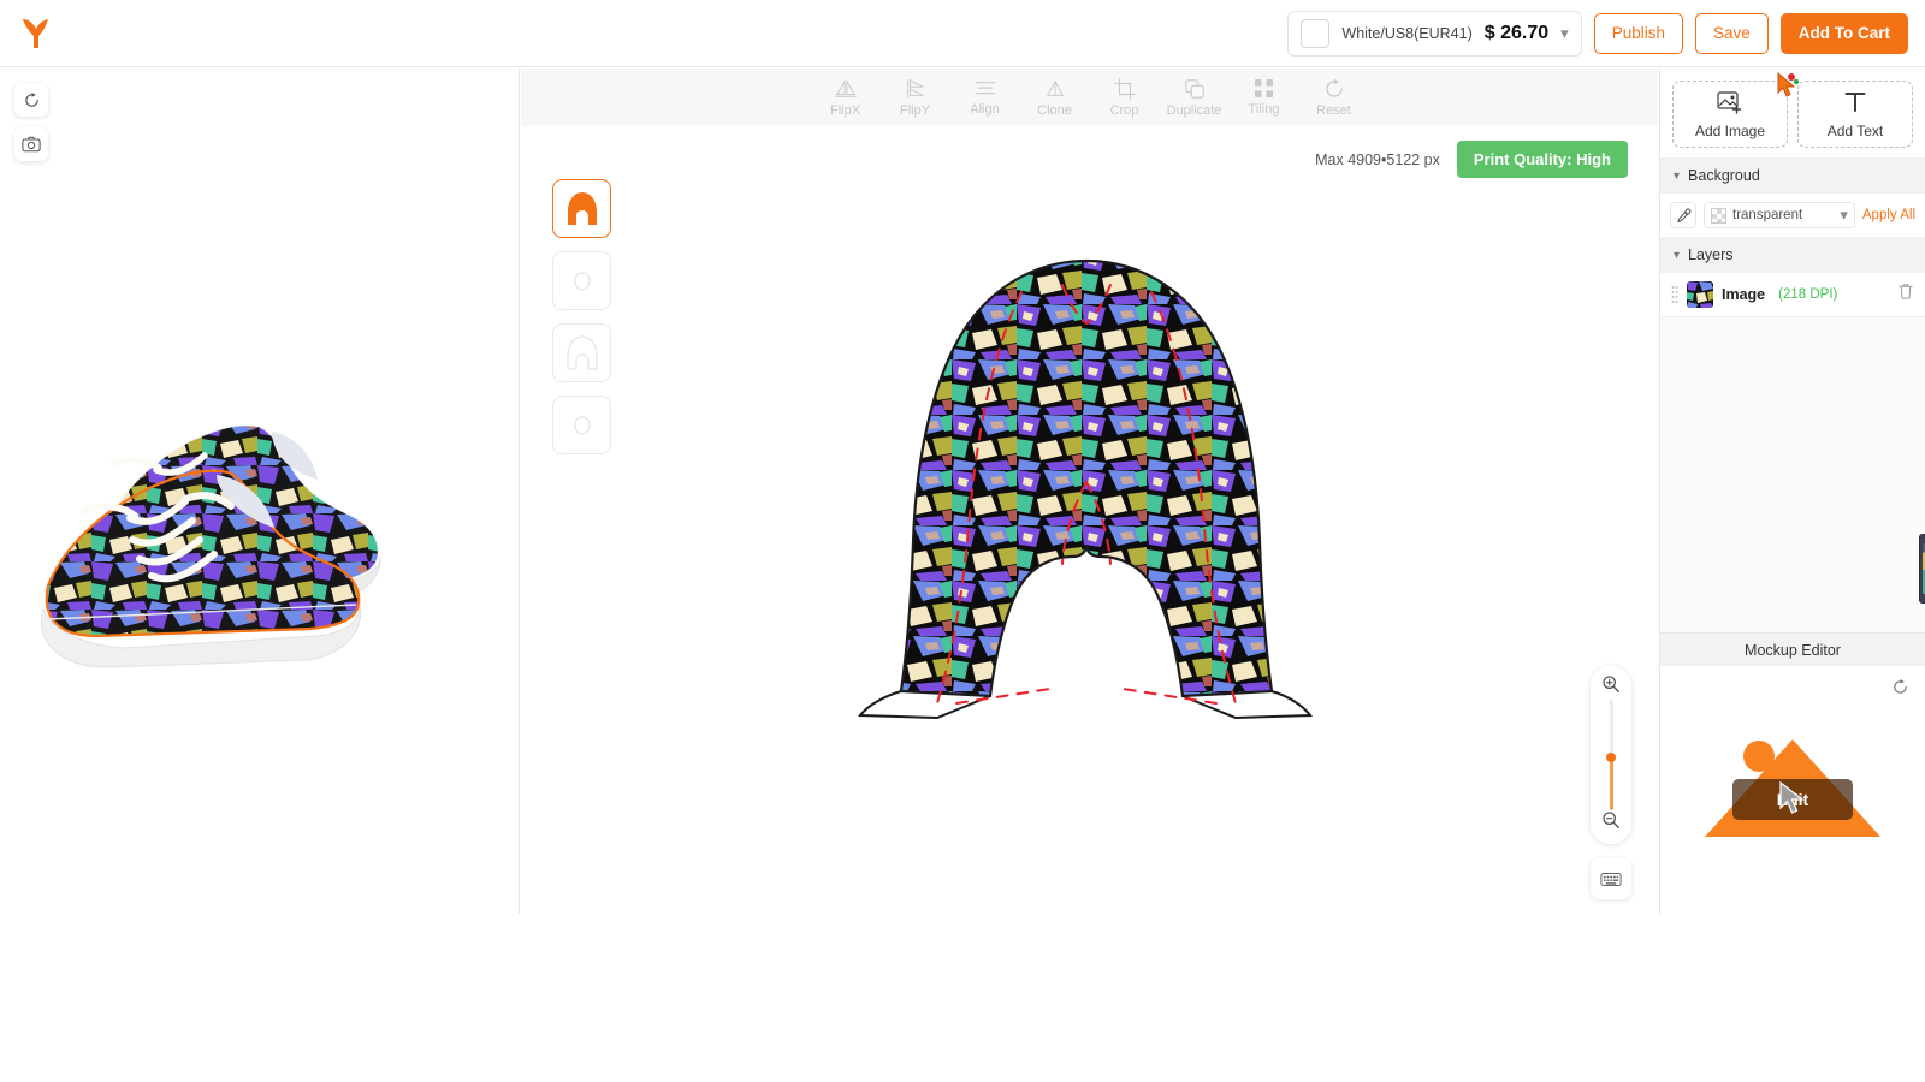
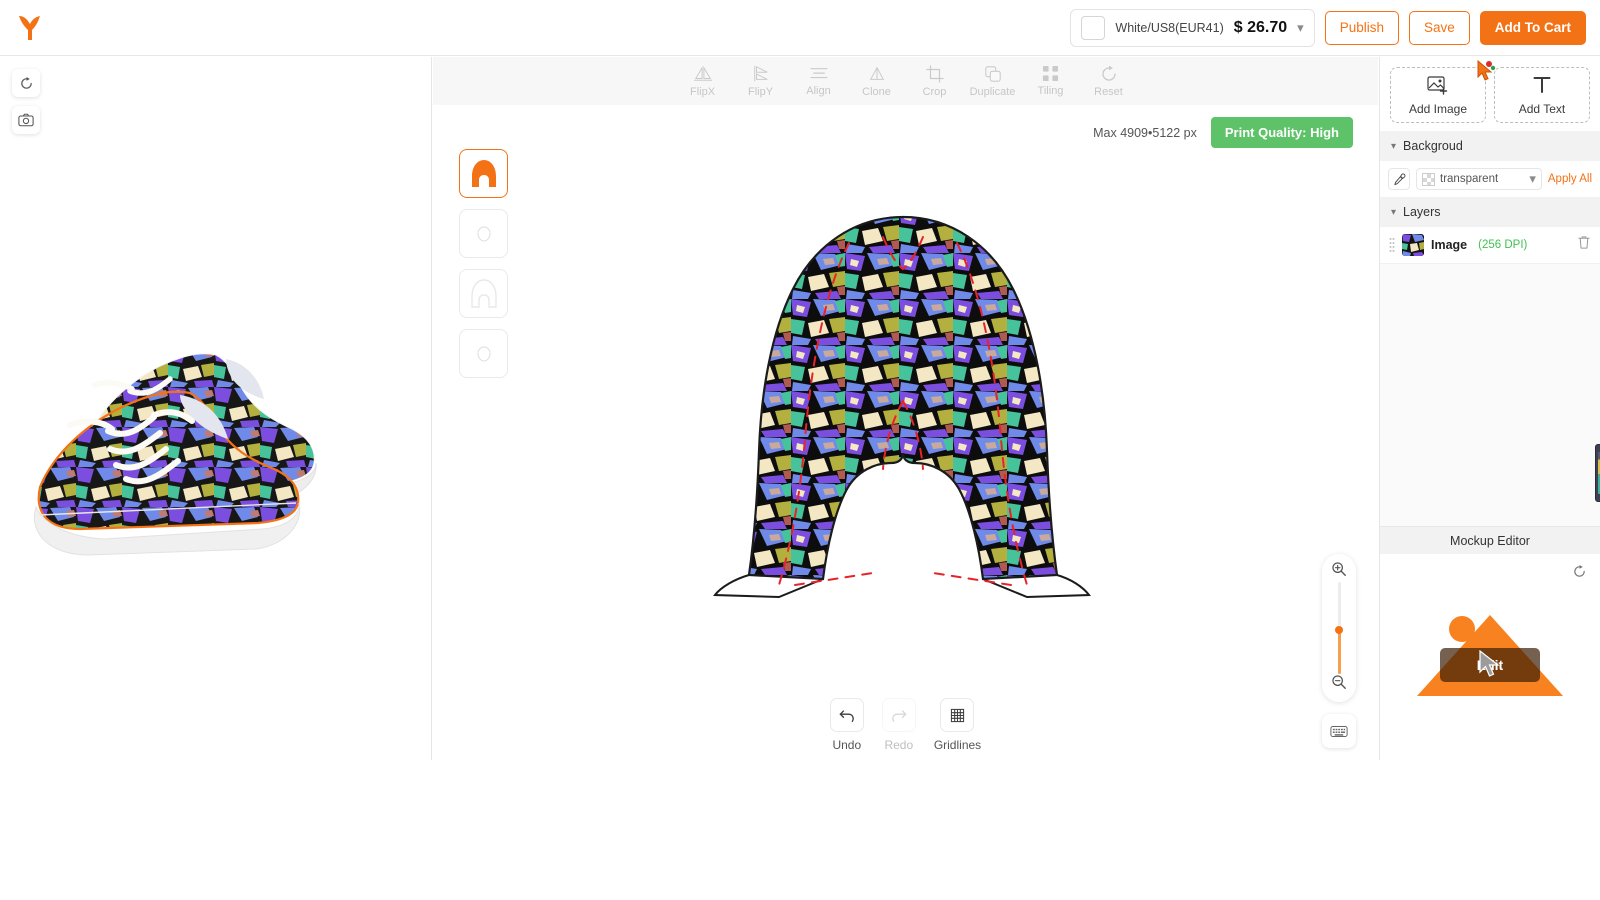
  White/US8(EUR41)
  $ 26.70
  ▾
  Publish
  Save
  Add To Cart
  FlipX
  FlipY
  Align
  Clone
  Crop
  Duplicate
  Tiling
  Reset
  Max 4909•5122 px
  Print Quality: High
+ Undo
+ Redo
+ Gridlines
  Add Image
  Add Text
  ▾
  Backgroud
  transparent
  ▾
  Apply All
  ▾
  Layers
  Image
- (218 DPI)
+ (256 DPI)
  Mockup Editor
